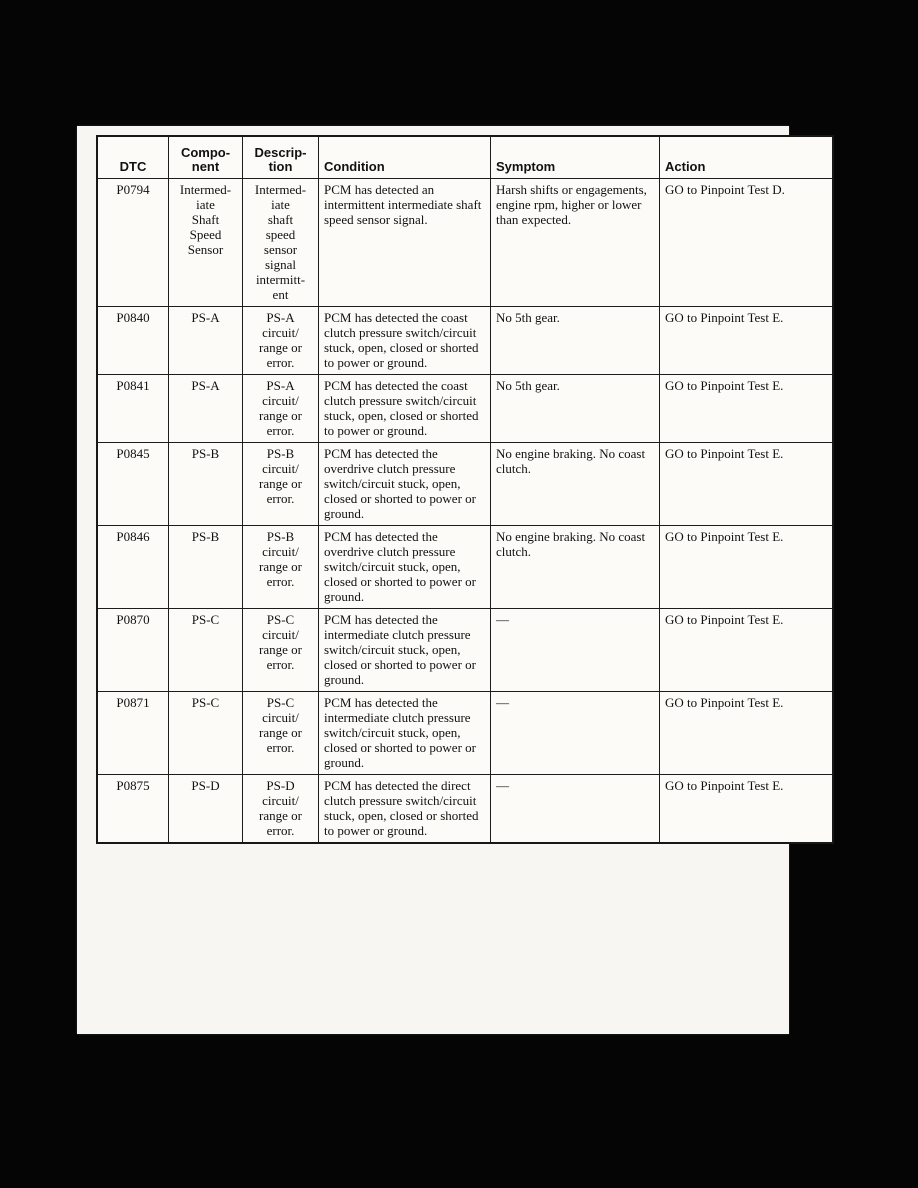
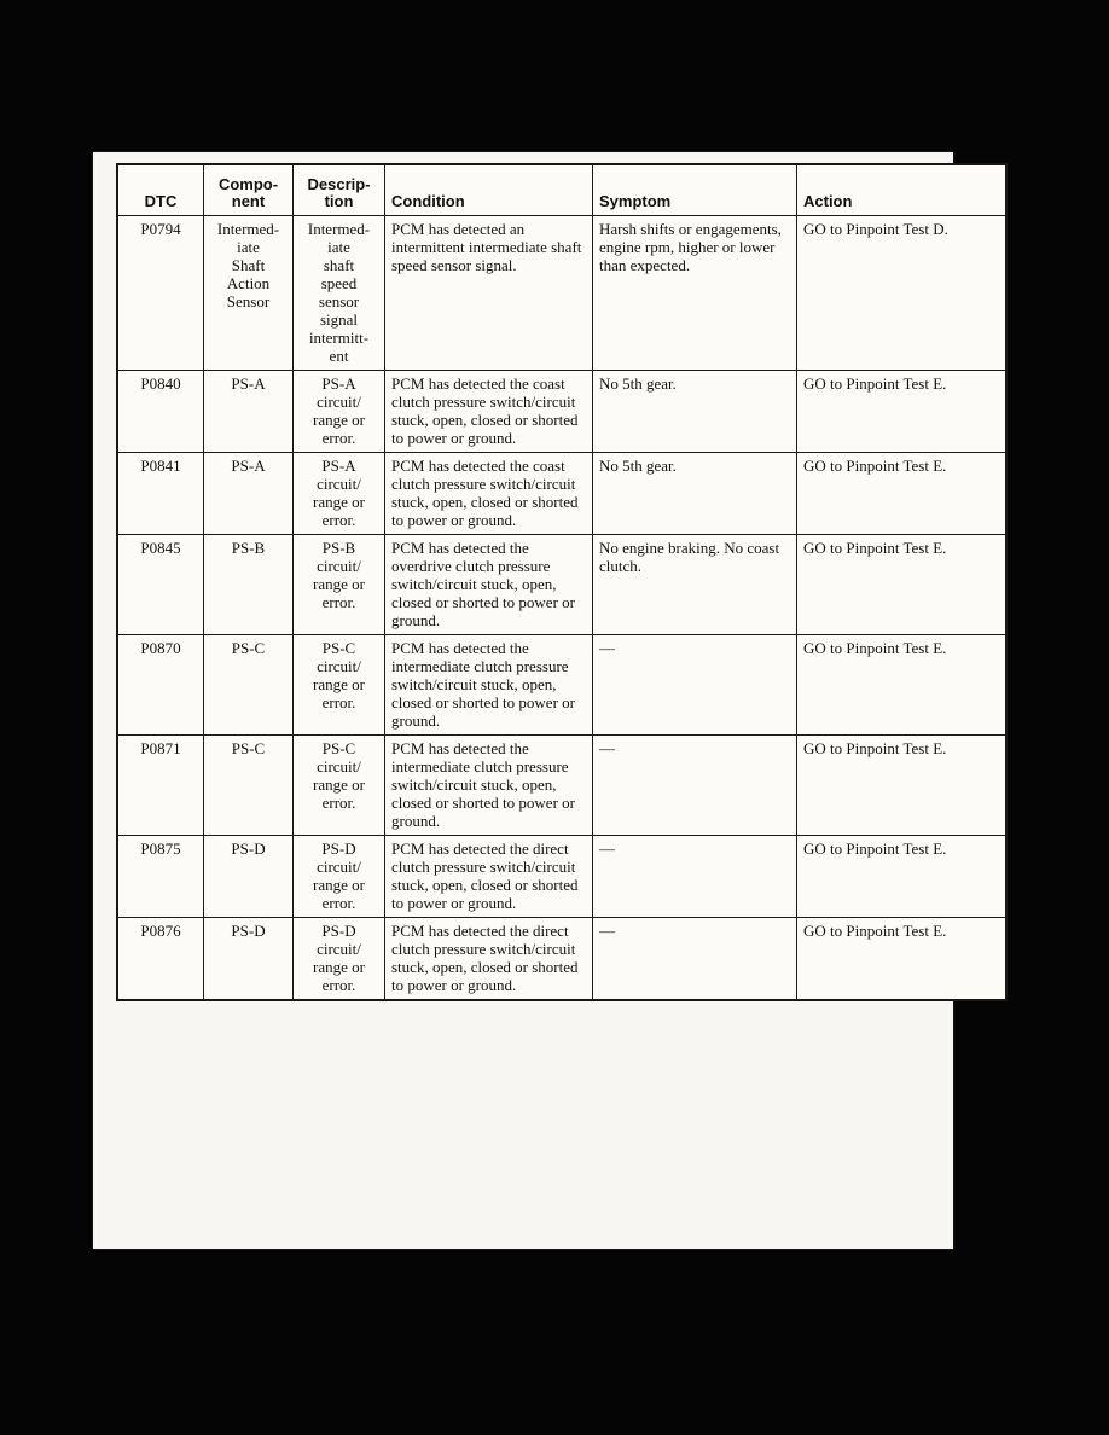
  DTC	Compo- nent	Descrip- tion	Condition	Symptom	Action
- P0794	Intermed- iate Shaft Speed Sensor	Intermed- iate shaft speed sensor signal intermitt- ent	PCM has detected an intermittent intermediate shaft speed sensor signal.	Harsh shifts or engagements, engine rpm, higher or lower than expected.	GO to Pinpoint Test D.
+ P0794	Intermed- iate Shaft Action Sensor	Intermed- iate shaft speed sensor signal intermitt- ent	PCM has detected an intermittent intermediate shaft speed sensor signal.	Harsh shifts or engagements, engine rpm, higher or lower than expected.	GO to Pinpoint Test D.
  P0840	PS-A	PS-A circuit/ range or error.	PCM has detected the coast clutch pressure switch/circuit stuck, open, closed or shorted to power or ground.	No 5th gear.	GO to Pinpoint Test E.
  P0841	PS-A	PS-A circuit/ range or error.	PCM has detected the coast clutch pressure switch/circuit stuck, open, closed or shorted to power or ground.	No 5th gear.	GO to Pinpoint Test E.
  P0845	PS-B	PS-B circuit/ range or error.	PCM has detected the overdrive clutch pressure switch/circuit stuck, open, closed or shorted to power or ground.	No engine braking. No coast clutch.	GO to Pinpoint Test E.
- P0846	PS-B	PS-B circuit/ range or error.	PCM has detected the overdrive clutch pressure switch/circuit stuck, open, closed or shorted to power or ground.	No engine braking. No coast clutch.	GO to Pinpoint Test E.
  P0870	PS-C	PS-C circuit/ range or error.	PCM has detected the intermediate clutch pressure switch/circuit stuck, open, closed or shorted to power or ground.	—	GO to Pinpoint Test E.
  P0871	PS-C	PS-C circuit/ range or error.	PCM has detected the intermediate clutch pressure switch/circuit stuck, open, closed or shorted to power or ground.	—	GO to Pinpoint Test E.
  P0875	PS-D	PS-D circuit/ range or error.	PCM has detected the direct clutch pressure switch/circuit stuck, open, closed or shorted to power or ground.	—	GO to Pinpoint Test E.
+ P0876	PS-D	PS-D circuit/ range or error.	PCM has detected the direct clutch pressure switch/circuit stuck, open, closed or shorted to power or ground.	—	GO to Pinpoint Test E.
